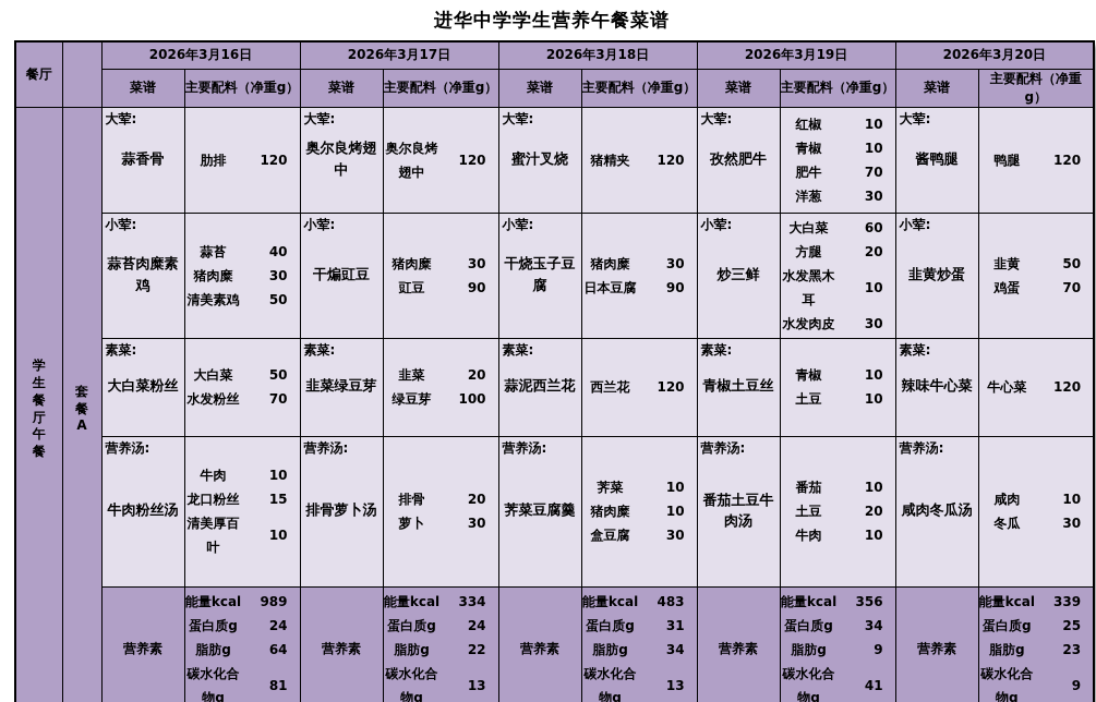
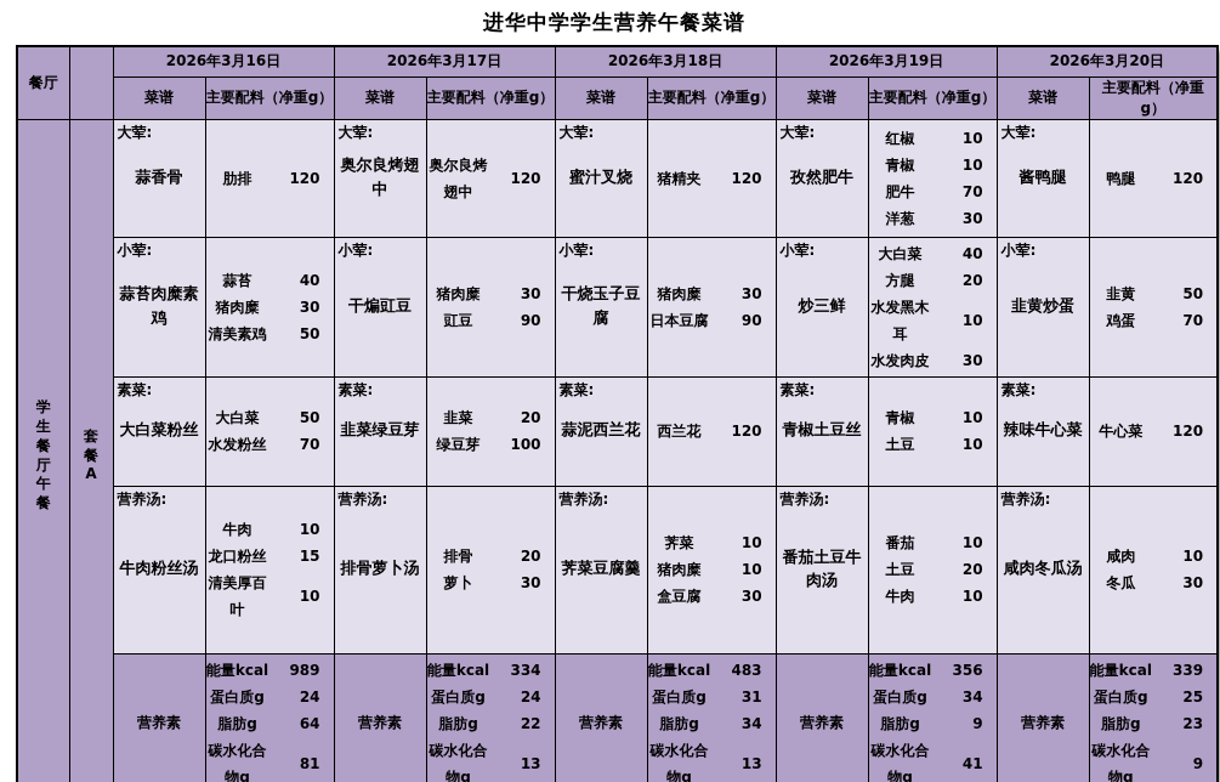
  进华中学学生营养午餐菜谱
  餐厅		2026年3月16日	2026年3月17日	2026年3月18日	2026年3月19日	2026年3月20日
  菜谱	主要配料（净重g）	菜谱	主要配料（净重g）	菜谱	主要配料（净重g）	菜谱	主要配料（净重g）	菜谱	主要配料（净重g）
  学 生 餐 厅 午 餐	套 餐 A	大荤:蒜香骨	肋排 120	大荤:奥尔良烤翅中	奥尔良烤翅中120	大荤:蜜汁叉烧	猪精夹 120	大荤:孜然肥牛	红椒 10青椒 10肥牛 70洋葱 30	大荤:酱鸭腿	鸭腿 120
- 小荤:蒜苔肉糜素鸡	蒜苔 40猪肉糜 30清美素鸡 50	小荤:干煸豇豆	猪肉糜 30豇豆 90	小荤:干烧玉子豆腐	猪肉糜 30日本豆腐 90	小荤:炒三鲜	大白菜 60方腿 20水发黑木耳10水发肉皮 30	小荤:韭黄炒蛋	韭黄 50鸡蛋 70
+ 小荤:蒜苔肉糜素鸡	蒜苔 40猪肉糜 30清美素鸡 50	小荤:干煸豇豆	猪肉糜 30豇豆 90	小荤:干烧玉子豆腐	猪肉糜 30日本豆腐 90	小荤:炒三鲜	大白菜 40方腿 20水发黑木耳10水发肉皮 30	小荤:韭黄炒蛋	韭黄 50鸡蛋 70
  素菜:大白菜粉丝	大白菜 50水发粉丝 70	素菜:韭菜绿豆芽	韭菜 20绿豆芽 100	素菜:蒜泥西兰花	西兰花 120	素菜:青椒土豆丝	青椒 10土豆 10	素菜:辣味牛心菜	牛心菜 120
  营养汤:牛肉粉丝汤	牛肉 10龙口粉丝 15清美厚百叶10	营养汤:排骨萝卜汤	排骨 20萝卜 30	营养汤:荠菜豆腐羹	荠菜 10猪肉糜 10盒豆腐 30	营养汤:番茄土豆牛肉汤	番茄 10土豆 20牛肉 10	营养汤:咸肉冬瓜汤	咸肉 10冬瓜 30
  营养素	能量kcal 989蛋白质g 24脂肪g 64碳水化合物g81	营养素	能量kcal 334蛋白质g 24脂肪g 22碳水化合物g13	营养素	能量kcal 483蛋白质g 31脂肪g 34碳水化合物g13	营养素	能量kcal 356蛋白质g 34脂肪g 9碳水化合物g41	营养素	能量kcal 339蛋白质g 25脂肪g 23碳水化合物g9
